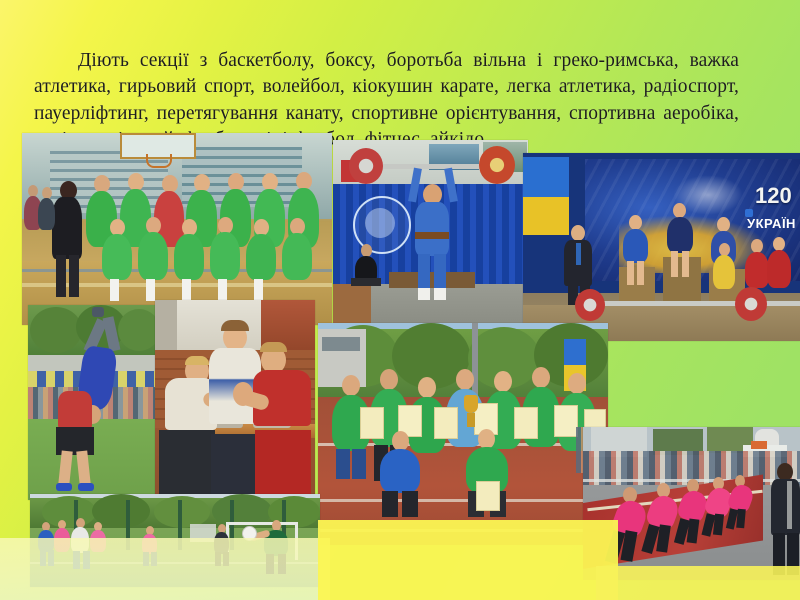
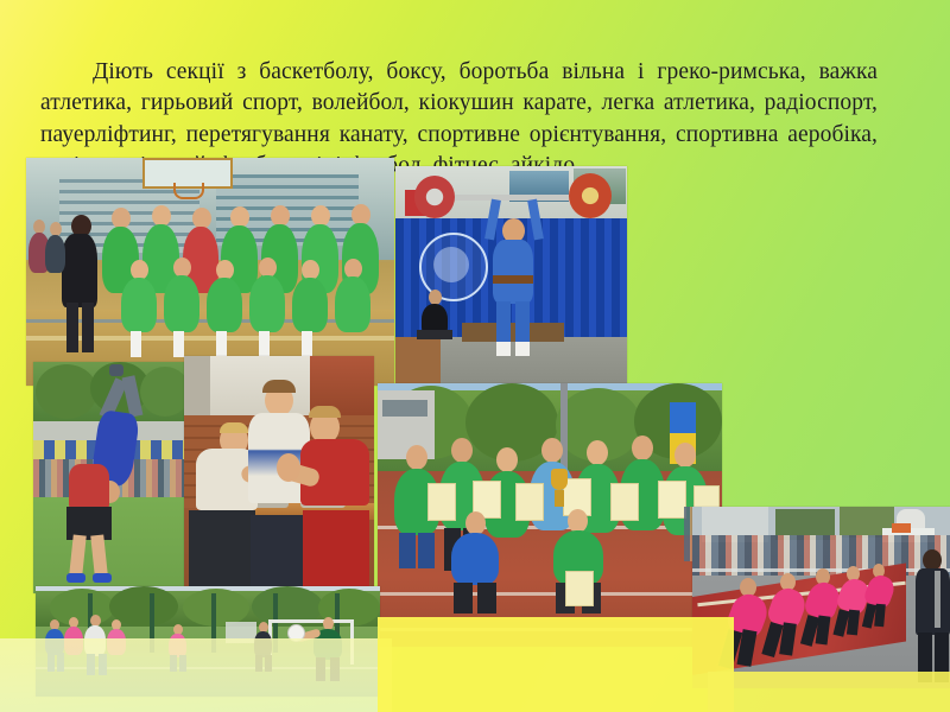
  Діють секції з баскетболу, боксу, боротьба вільна і греко-римська, важка атлетика, гирьовий спорт, волейбол, кіокушин карате, легка атлетика, радіоспорт, пауерліфтинг, перетягування канату, спортивне орієнтування, спортивна аеробіка,
- 120
- УКРАЇН
